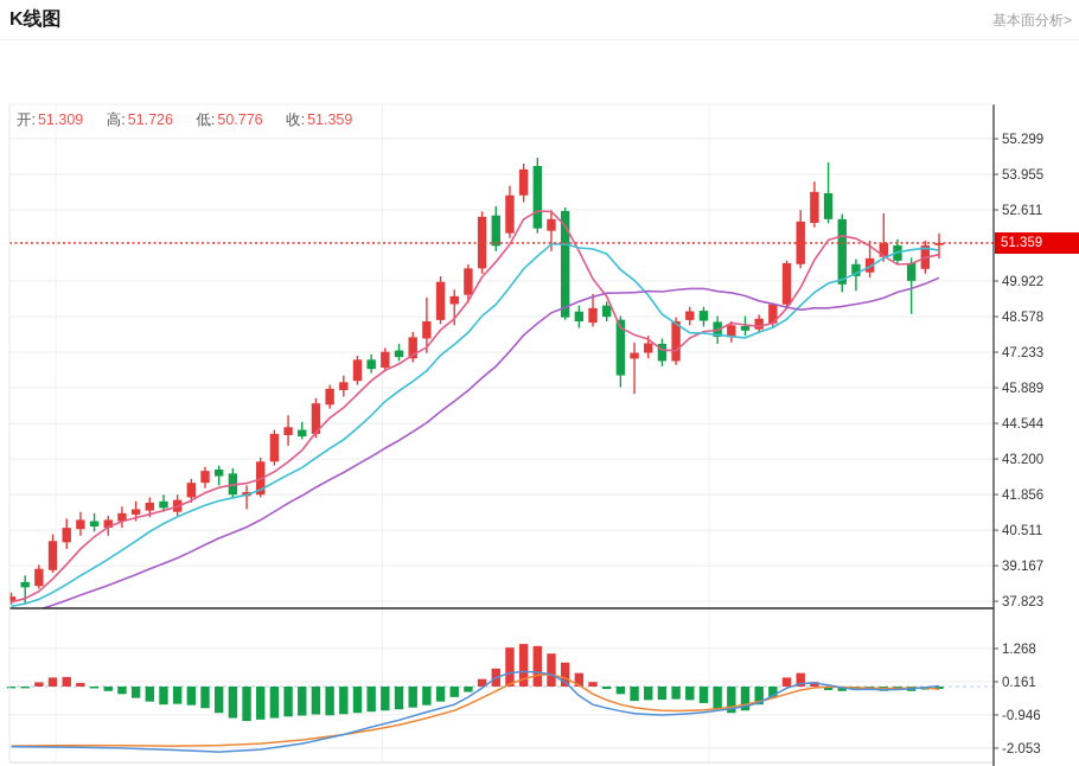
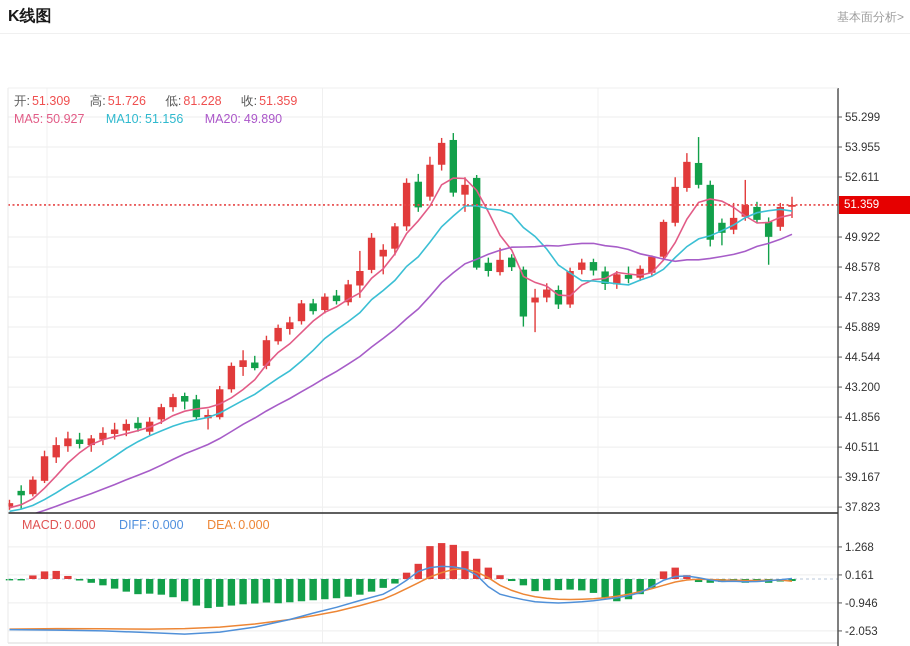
  K线图
  基本面分析>
  55.299
  53.955
  52.611
  49.922
  48.578
  47.233
  45.889
  44.544
  43.200
  41.856
  40.511
  39.167
  37.823
  1.268
  0.161
  -0.946
  -2.053
- 开: 51.309 高: 51.726 低: 50.776 收: 51.359
+ 开: 51.309 高: 51.726 低: 81.228 收: 51.359
+ MA5: 50.927 MA10: 51.156 MA20: 49.890
+ MACD: 0.000 DIFF: 0.000 DEA: 0.000
  51.359
